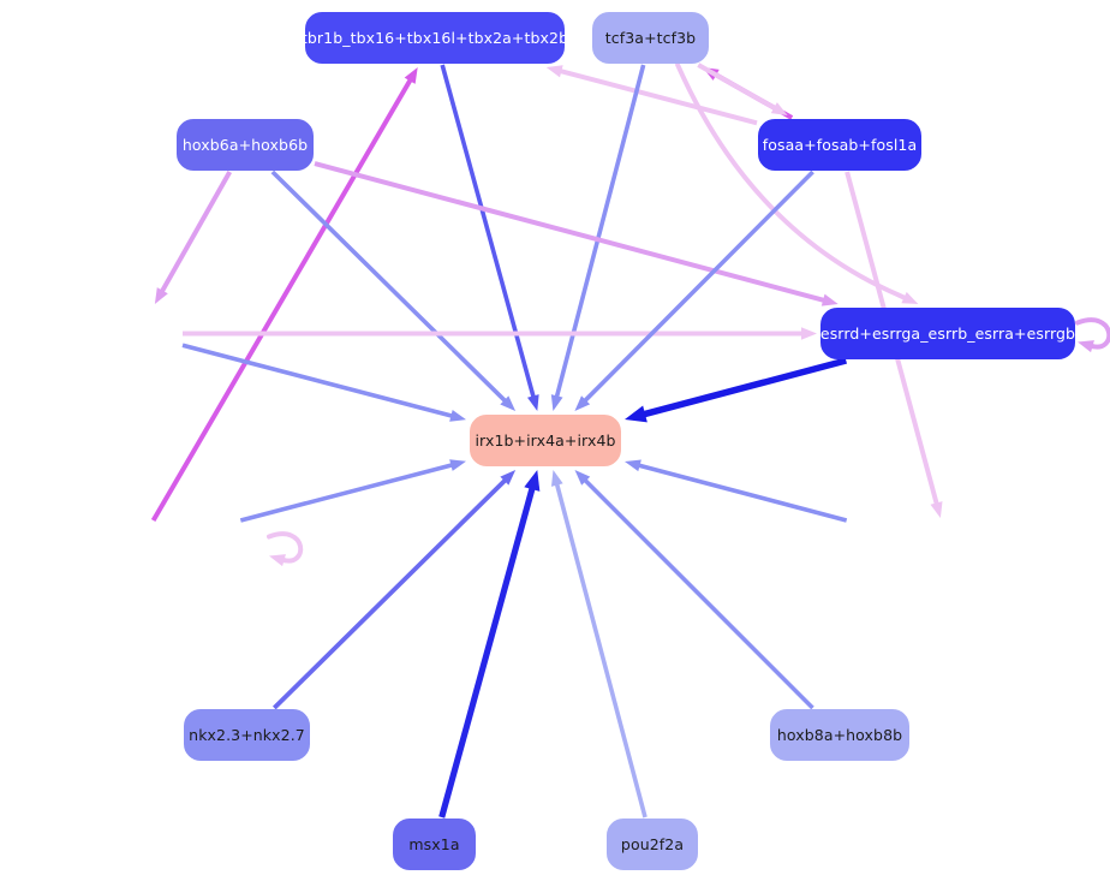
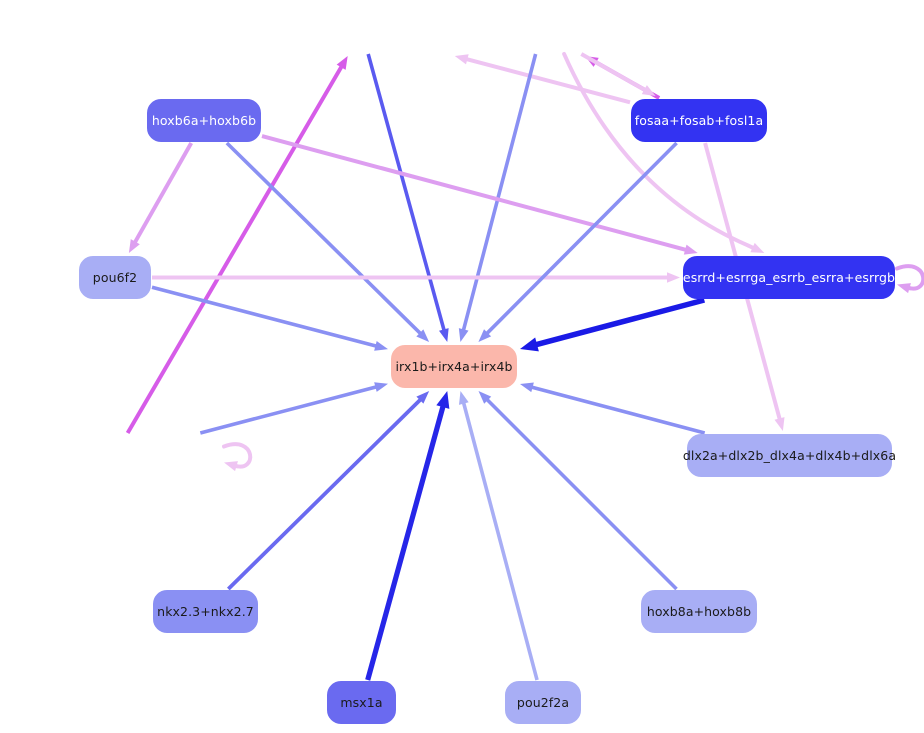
- tbr1b_tbx16+tbx16l+tbx2a+tbx2b
- tcf3a+tcf3b
  fosaa+fosab+fosl1a
  hoxb6a+hoxb6b
+ pou6f2
  esrrd+esrrga_esrrb_esrra+esrrgb
  irx1b+irx4a+irx4b
+ dlx2a+dlx2b_dlx4a+dlx4b+dlx6a
  nkx2.3+nkx2.7
  hoxb8a+hoxb8b
  msx1a
  pou2f2a
